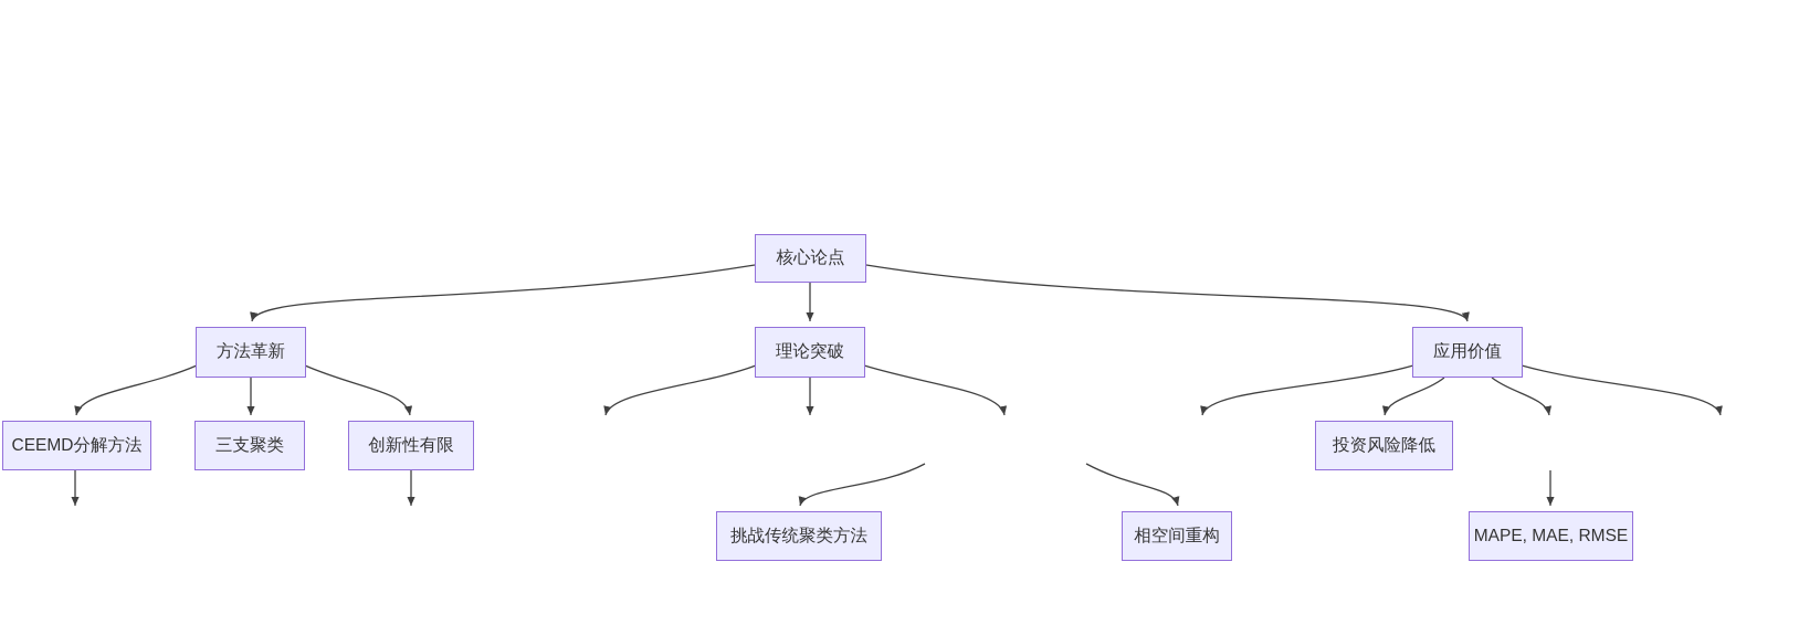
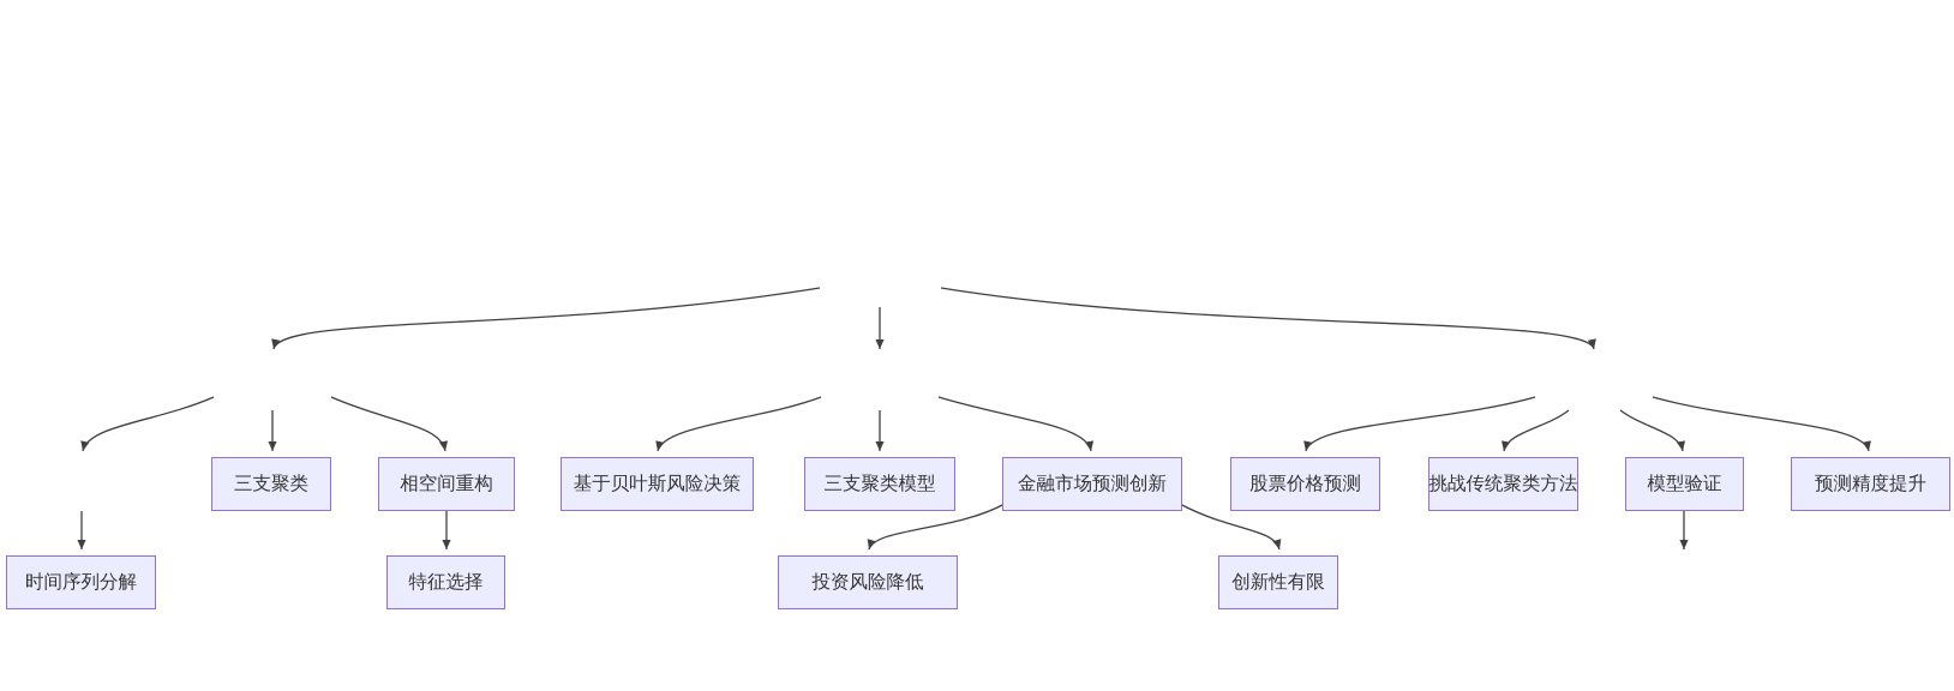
- 核心论点
- 方法革新
- 理论突破
- 应用价值
- CEEMD分解方法
  三支聚类
- 创新性有限
+ 相空间重构
+ 基于贝叶斯风险决策
+ 三支聚类模型
+ 金融市场预测创新
+ 股票价格预测
- 投资风险降低
+ 挑战传统聚类方法
+ 模型验证
+ 预测精度提升
+ 时间序列分解
+ 特征选择
- 挑战传统聚类方法
+ 投资风险降低
- 相空间重构
+ 创新性有限
- MAPE, MAE, RMSE
